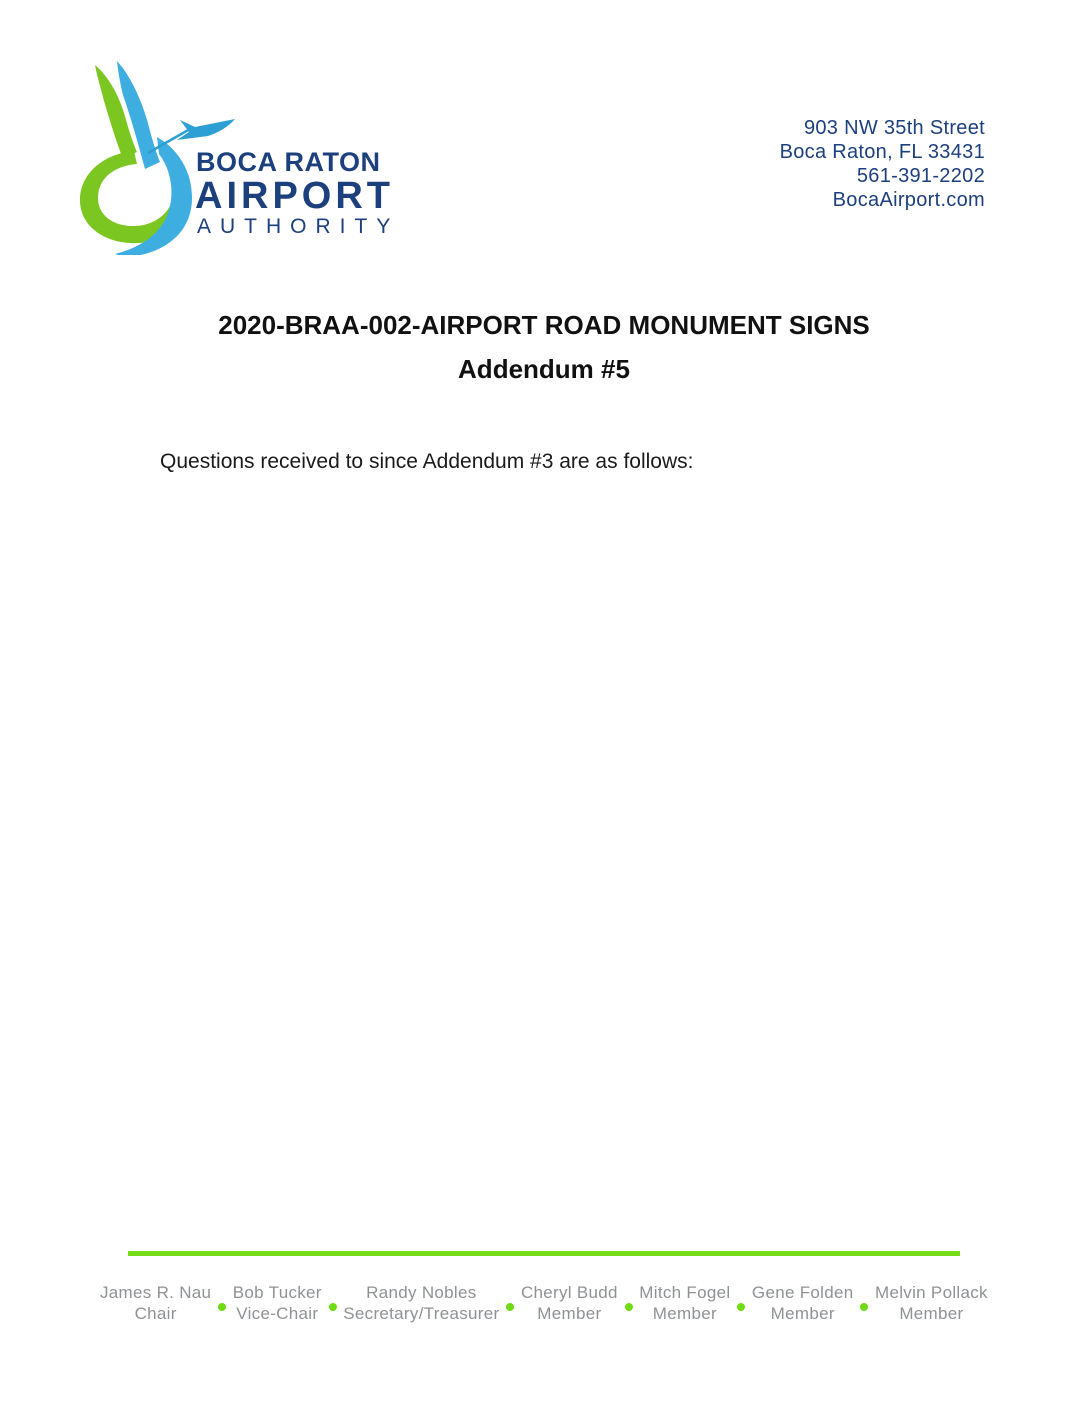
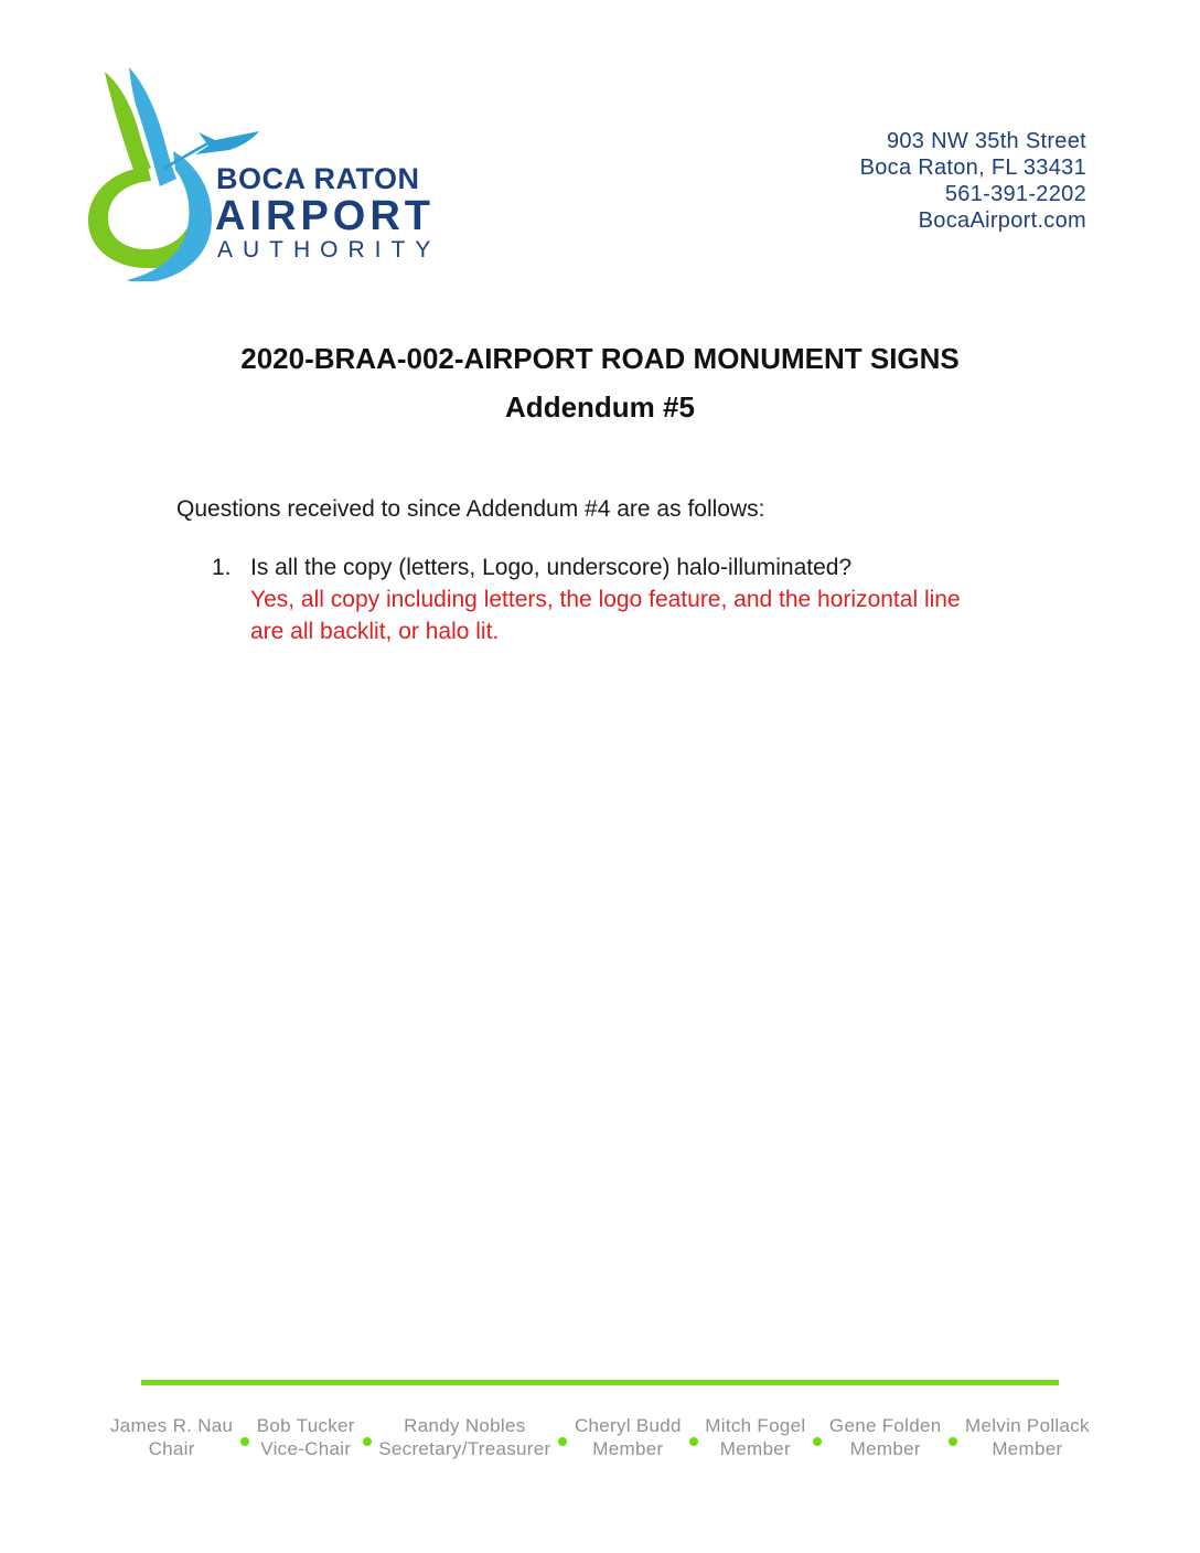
  BOCA RATON
  AIRPORT
  AUTHORITY
  903 NW 35th Street
  Boca Raton, FL 33431
  561-391-2202
  BocaAirport.com
  2020-BRAA-002-AIRPORT ROAD MONUMENT SIGNS
  Addendum #5
- Questions received to since Addendum #3 are as follows:
+ Questions received to since Addendum #4 are as follows:
+ 1.
+ Is all the copy (letters, Logo, underscore) halo-illuminated?
+ Yes, all copy including letters, the logo feature, and the horizontal line are all backlit, or halo lit.
  James R. Nau
  Chair
  Bob Tucker
  Vice-Chair
  Randy Nobles
  Secretary/Treasurer
  Cheryl Budd
  Member
  Mitch Fogel
  Member
  Gene Folden
  Member
  Melvin Pollack
  Member
